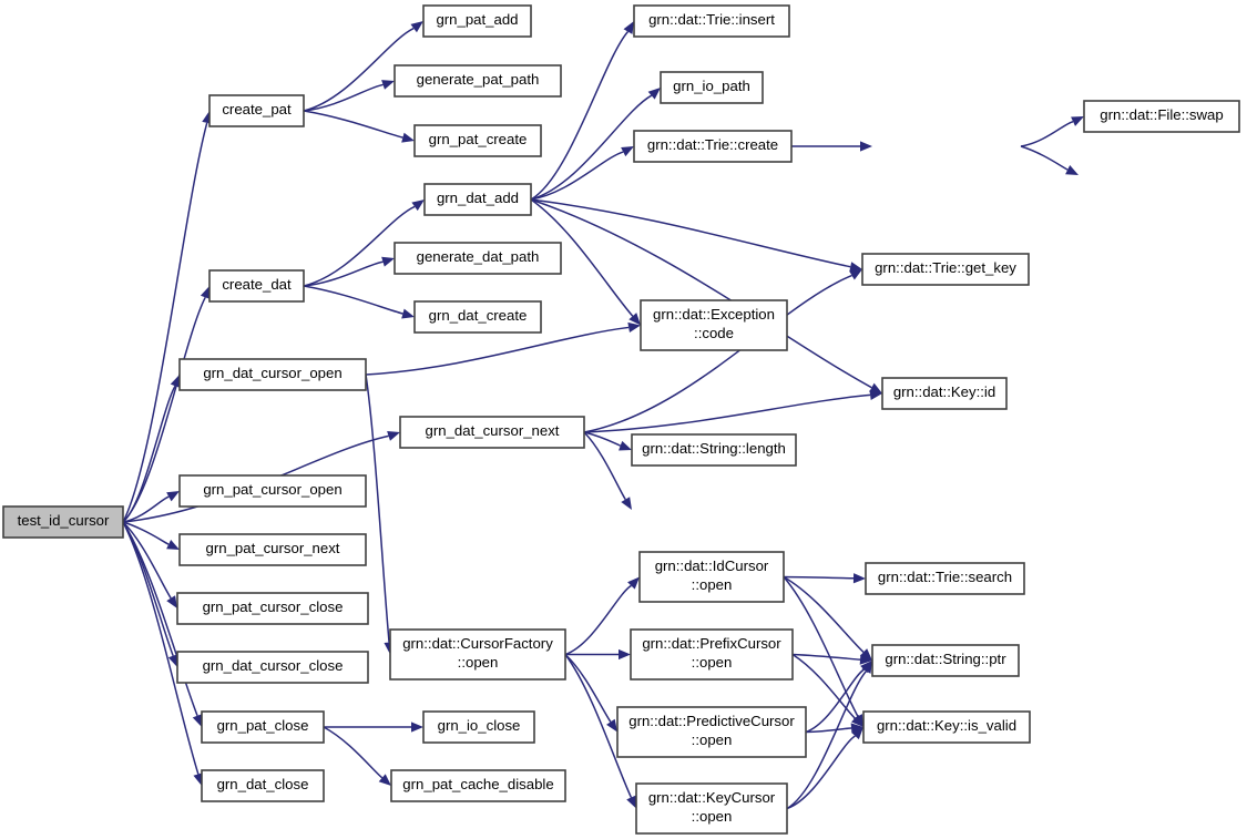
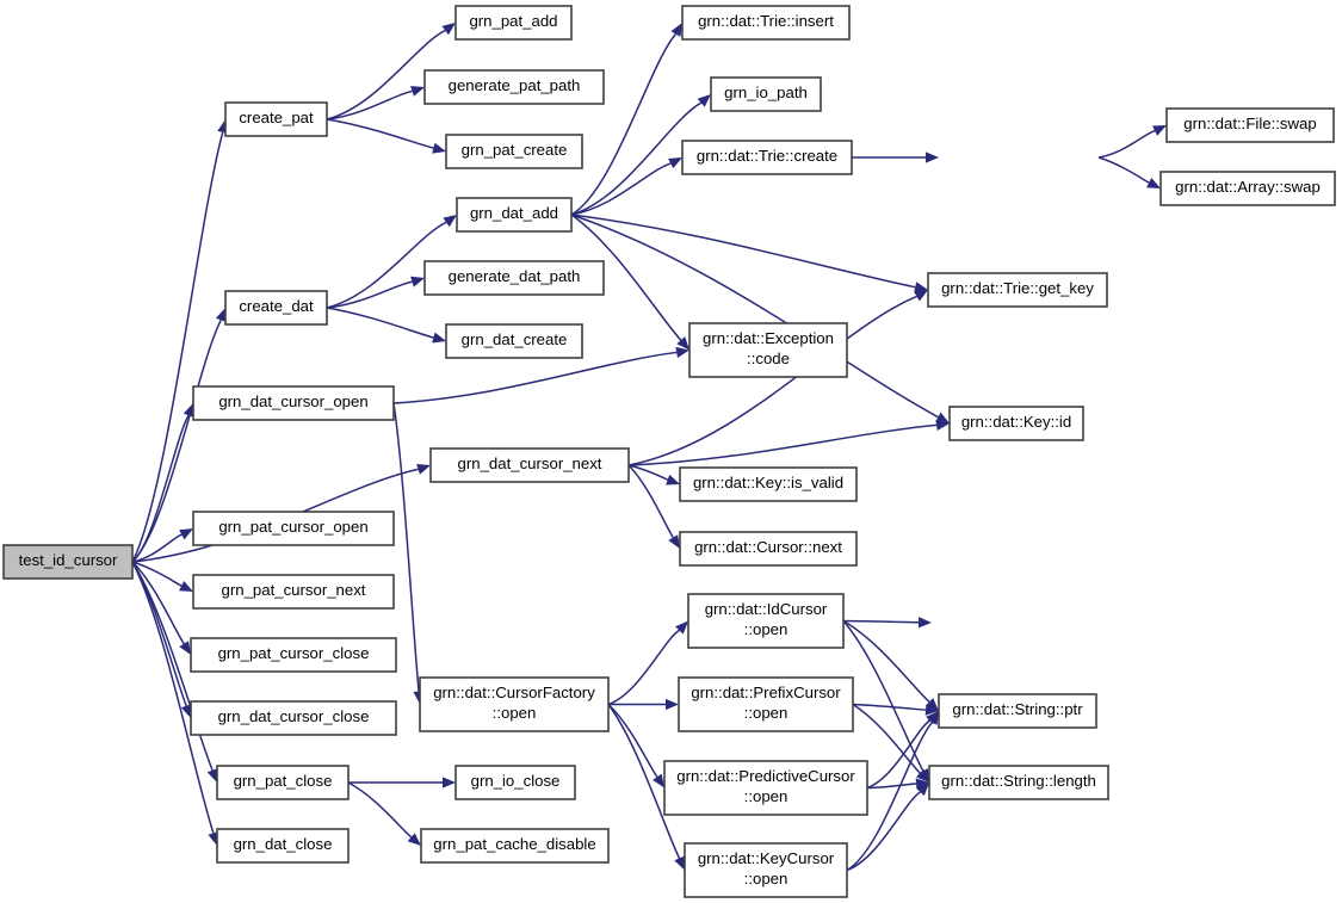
  test_id_cursor
  create_pat
  create_dat
  grn_pat_add
  generate_pat_path
  grn_pat_create
  grn_dat_add
  generate_dat_path
  grn_dat_create
  grn_dat_cursor_open
  grn_dat_cursor_next
  grn_pat_cursor_open
  grn_pat_cursor_next
  grn_pat_cursor_close
  grn_dat_cursor_close
  grn_pat_close
  grn_dat_close
  grn_io_close
  grn_pat_cache_disable
  grn::dat::Trie::insert
  grn_io_path
  grn::dat::Trie::create
  grn::dat::File::swap
+ grn::dat::Array::swap
  grn::dat::Trie::get_key
  grn::dat::Exception ::code
  grn::dat::Key::id
- grn::dat::String::length
+ grn::dat::Key::is_valid
+ grn::dat::Cursor::next
  grn::dat::CursorFactory ::open
  grn::dat::IdCursor ::open
  grn::dat::PrefixCursor ::open
  grn::dat::PredictiveCursor ::open
  grn::dat::KeyCursor ::open
- grn::dat::Trie::search
  grn::dat::String::ptr
- grn::dat::Key::is_valid
+ grn::dat::String::length
